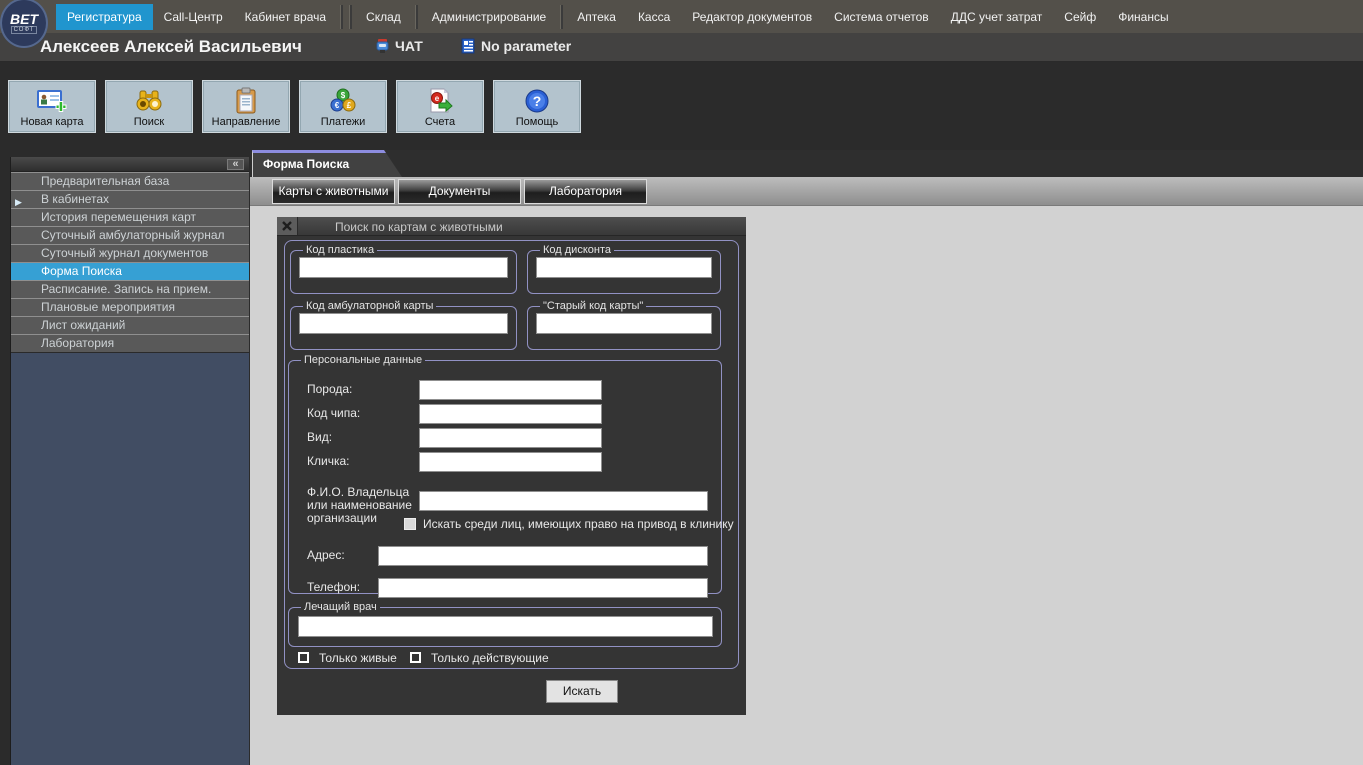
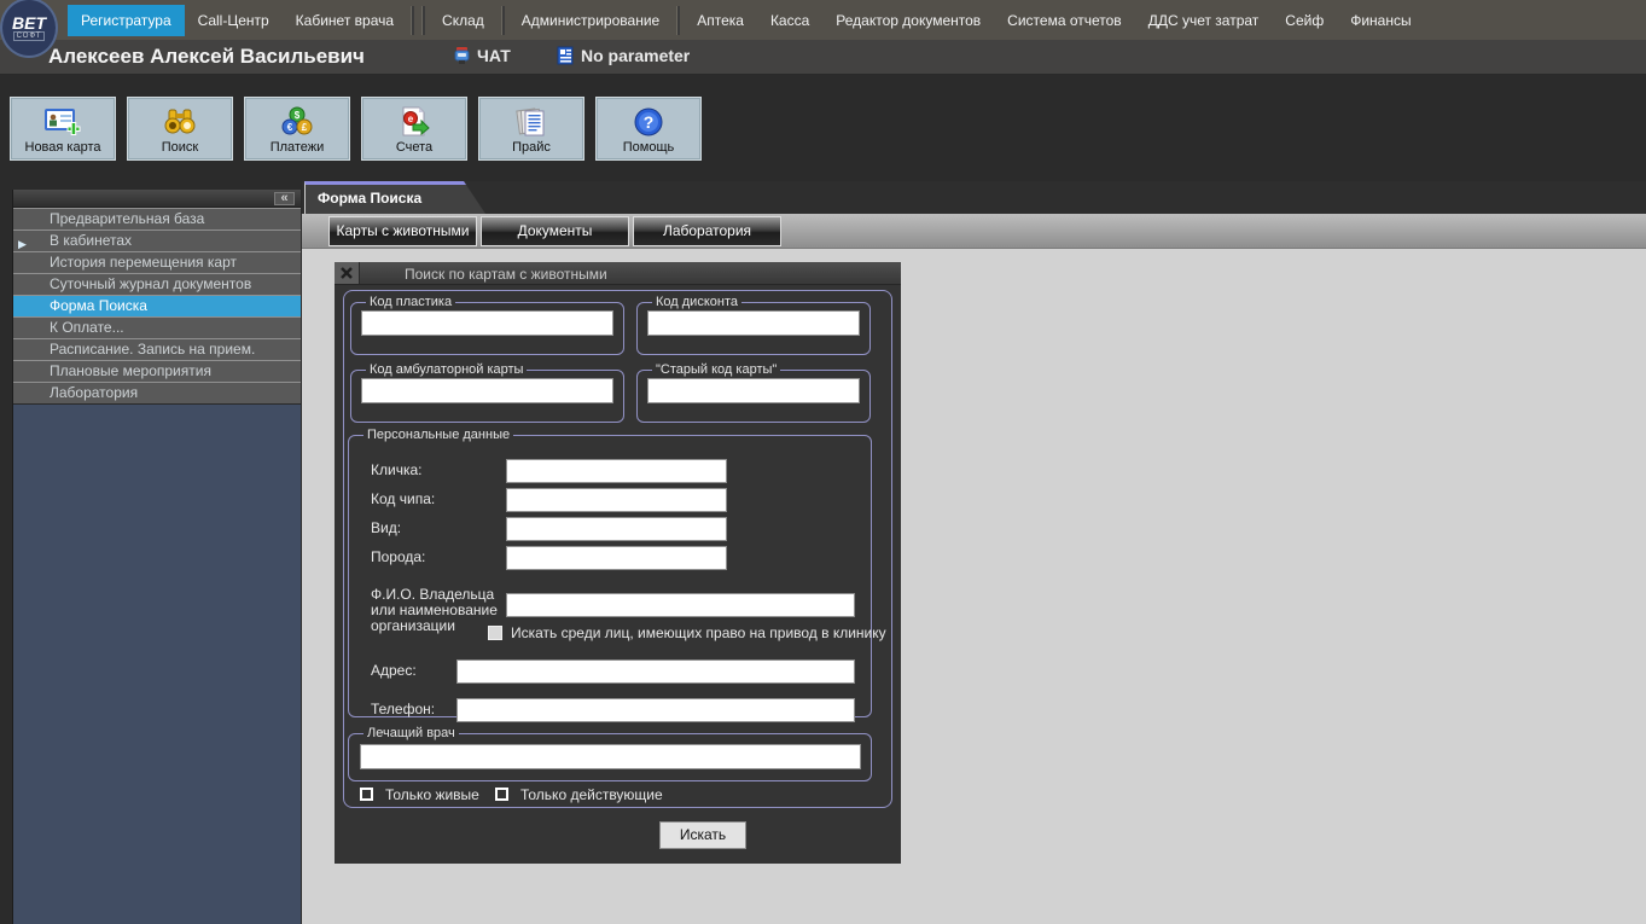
  Регистратура
  Call-Центр
  Кабинет врача
  Склад
  Администрирование
  Аптека
  Касса
  Редактор документов
  Система отчетов
  ДДС учет затрат
  Сейф
  Финансы
  ВЕТ
  Алексеев Алексей Васильевич
  ЧАТ
  No parameter
  Новая карта
  Поиск
- Направление
  $
  €
  £
  Платежи
  e
  Счета
+ Прайс
  ?
  Помощь
  «
  Предварительная база
  ▶
  В кабинетах
  История перемещения карт
- Суточный амбулаторный журнал
  Суточный журнал документов
  Форма Поиска
+ К Оплате...
  Расписание. Запись на прием.
  Плановые мероприятия
- Лист ожиданий
  Лаборатория
  Форма Поиска
  Карты с животными
  Документы
  Лаборатория
  Поиск по картам с животными
  Код пластика
  Код дисконта
  Код амбулаторной карты
  "Старый код карты"
  Персональные данные
- Порода:
+ Кличка:
  Код чипа:
  Вид:
- Кличка:
+ Порода:
  Ф.И.О. Владельца
  или наименование
  организации
  Искать среди лиц, имеющих право на привод в клинику
  Адрес:
  Телефон:
  Лечащий врач
  Только живые
  Только действующие
  Искать
